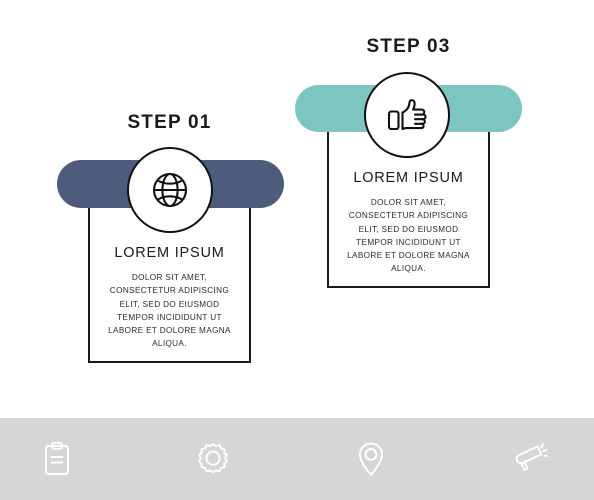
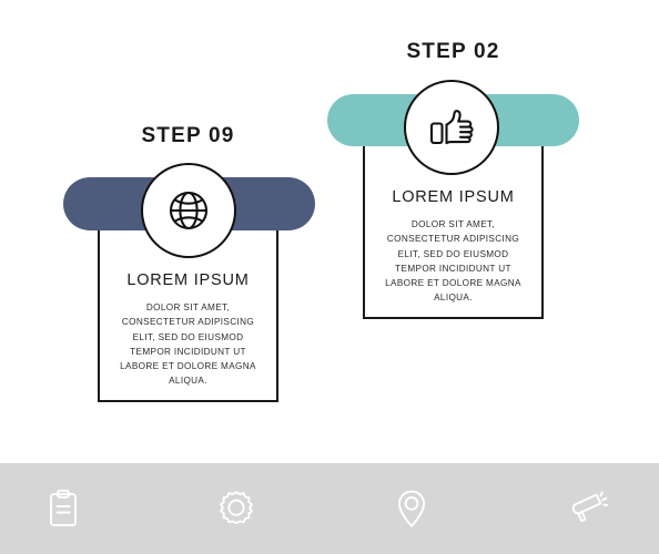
- STEP 03
+ STEP 02
  LOREM IPSUM
  DOLOR SIT AMET, CONSECTETUR ADIPISCING ELIT, SED DO EIUSMOD TEMPOR INCIDIDUNT UT LABORE ET DOLORE MAGNA ALIQUA.
- STEP 01
+ STEP 09
  LOREM IPSUM
  DOLOR SIT AMET, CONSECTETUR ADIPISCING ELIT, SED DO EIUSMOD TEMPOR INCIDIDUNT UT LABORE ET DOLORE MAGNA ALIQUA.
